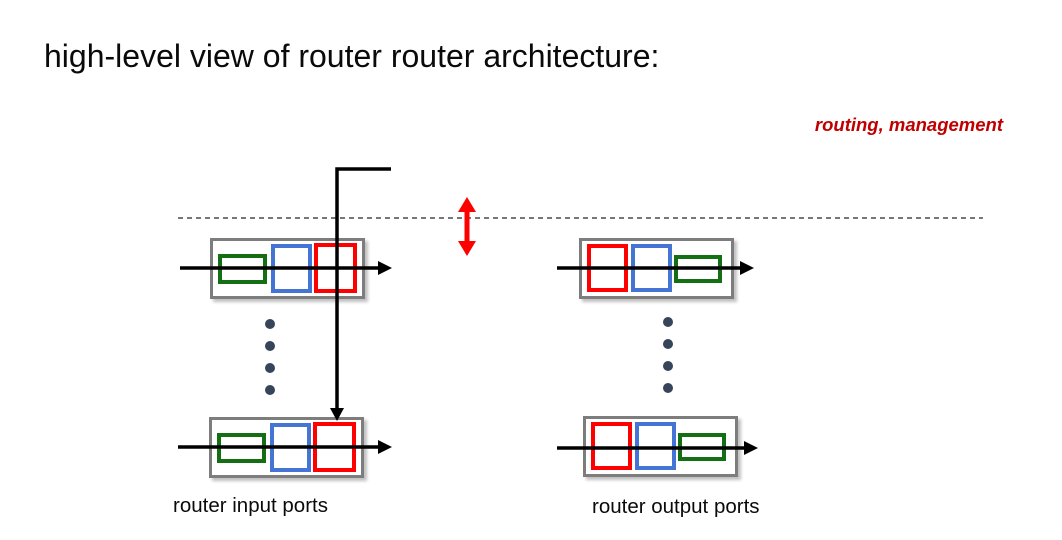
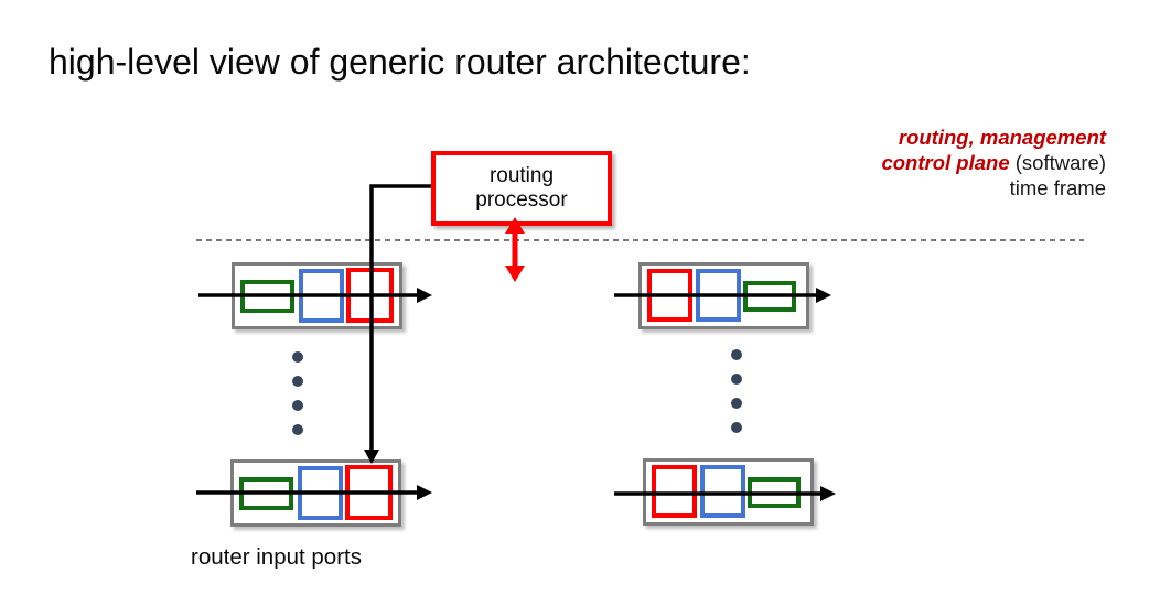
- high-level view of router router architecture:
+ high-level view of generic router architecture:
+ routing processor
  router input ports
- router output ports
  routing, management
+ control plane (software)
+ time frame
